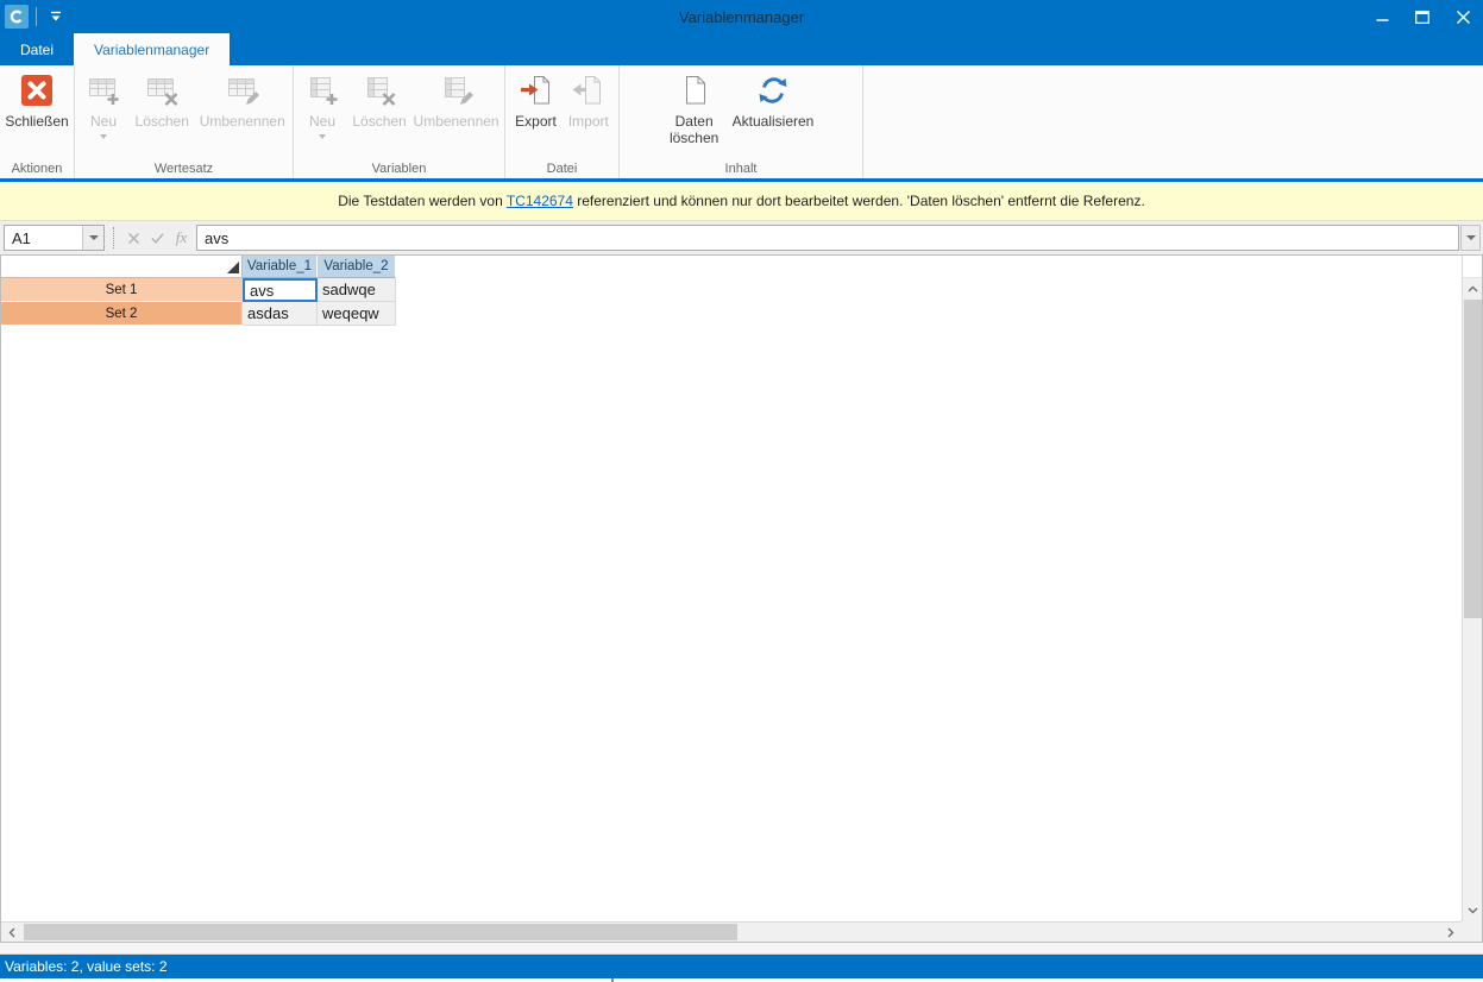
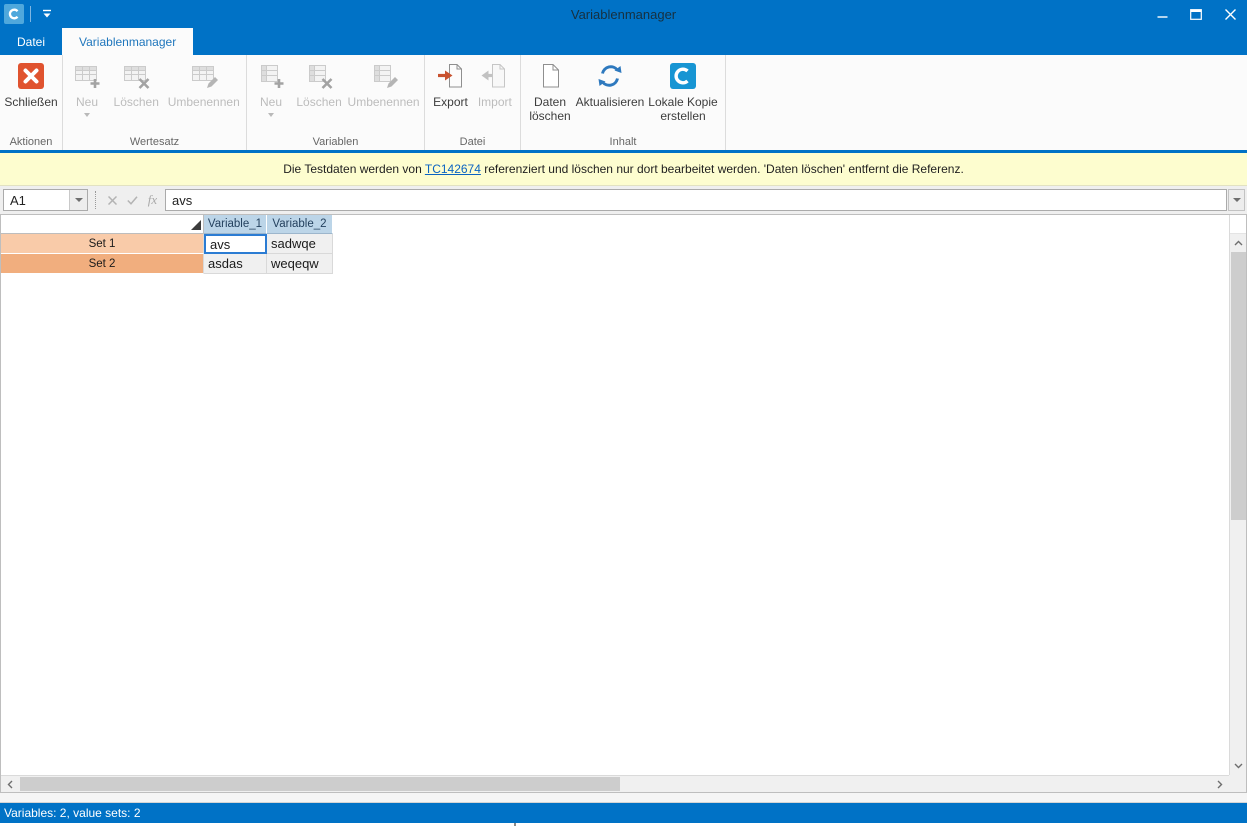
  Variablenmanager
  Datei
  Variablenmanager
  Schließen
  Aktionen
  Neu
  Löschen
  Umbenennen
  Wertesatz
  Neu
  Löschen
  Umbenennen
  Variablen
  Export
  Import
  Datei
  Daten löschen
  Aktualisieren
+ Lokale Kopie erstellen
  Inhalt
- Die Testdaten werden von TC142674 referenziert und können nur dort bearbeitet werden. 'Daten löschen' entfernt die Referenz.
+ Die Testdaten werden von TC142674 referenziert und löschen nur dort bearbeitet werden. 'Daten löschen' entfernt die Referenz.
  A1
  fx
  avs
  Variable_1
  Variable_2
  Set 1
  Set 2
  avs
  sadwqe
  asdas
  weqeqw
  Variables: 2, value sets: 2
